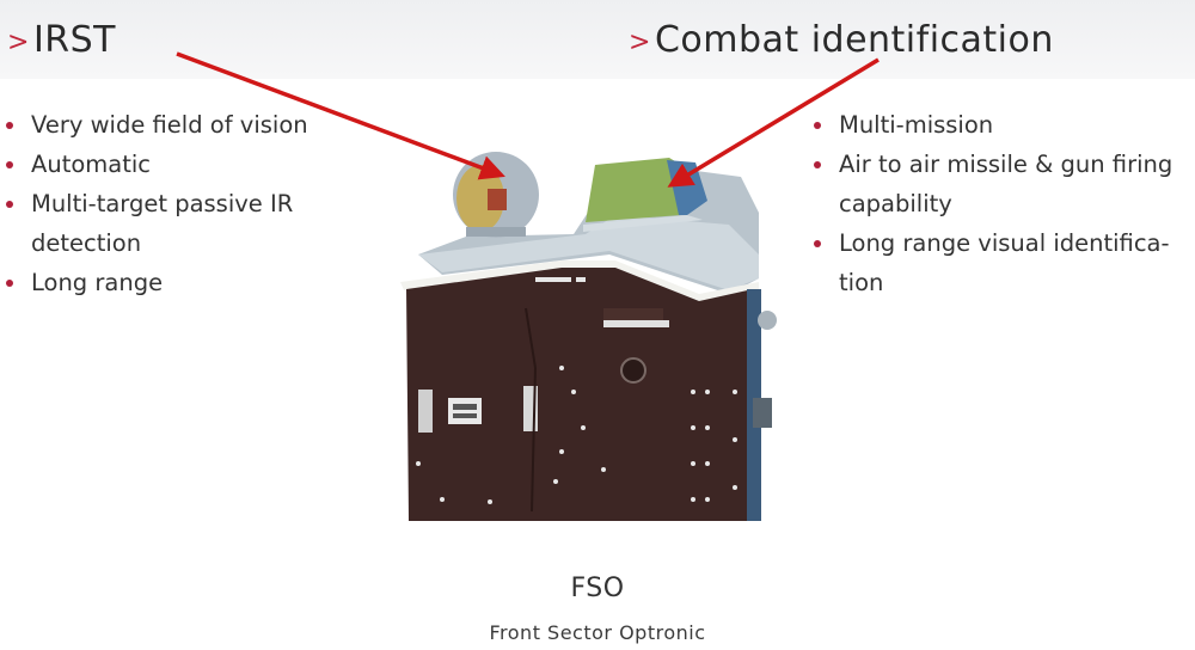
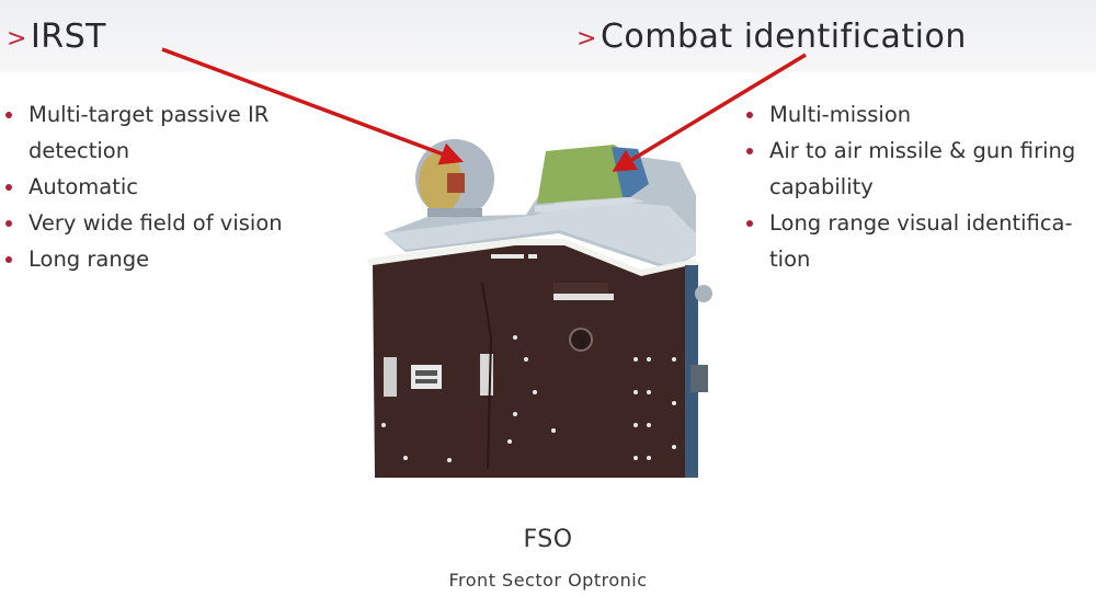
  >IRST
  >Combat identification
- Very wide field of vision
+ Multi-target passive IR detection
  Automatic
- Multi-target passive IR detection
+ Very wide field of vision
  Long range
  Multi-mission
  Air to air missile & gun firing capability
  Long range visual identifica-tion
  FSO
  Front Sector Optronic
